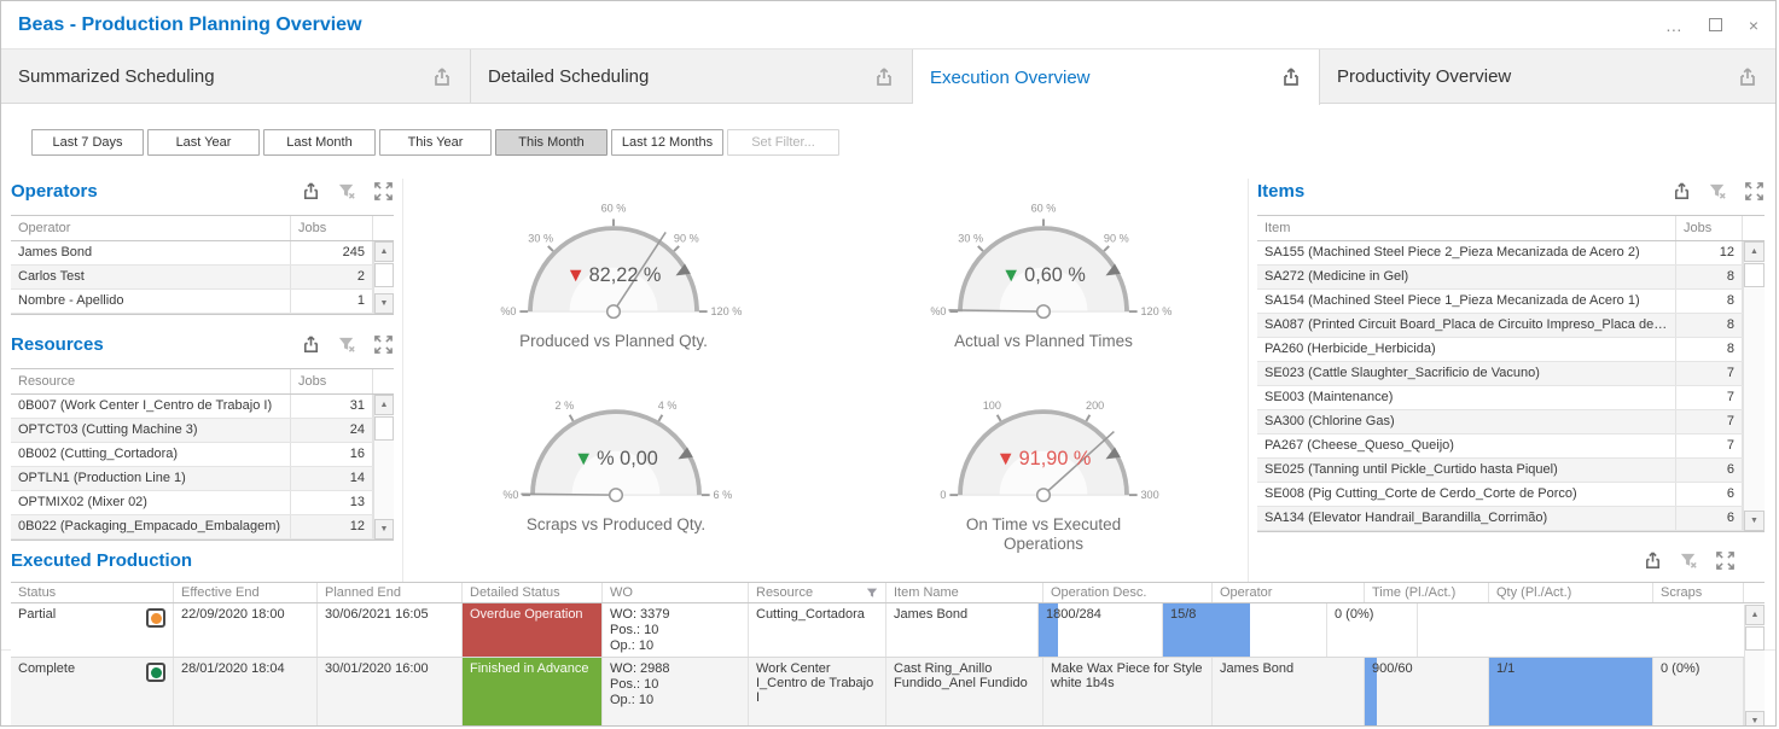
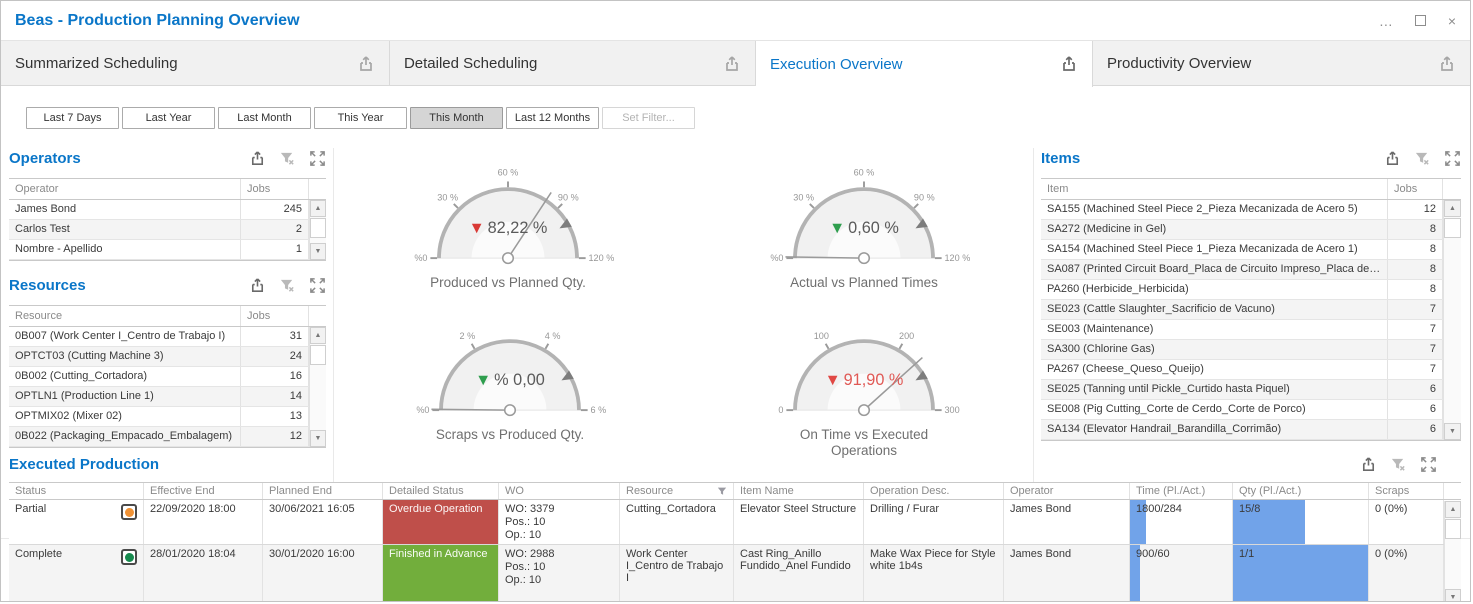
  Beas - Production Planning Overview
  …
  ×
  Summarized Scheduling
  Detailed Scheduling
  Execution Overview
  Productivity Overview
  Last 7 Days
  Last Year
  Last Month
  This Year
  This Month
  Last 12 Months
  Set Filter...
  Operators
  Operator
  Jobs
  James Bond
  245
  Carlos Test
  2
  Nombre - Apellido
  1
  Resources
  Resource
  Jobs
  0B007 (Work Center I_Centro de Trabajo I)
  31
  OPTCT03 (Cutting Machine 3)
  24
  0B002 (Cutting_Cortadora)
  16
  OPTLN1 (Production Line 1)
  14
  OPTMIX02 (Mixer 02)
  13
  0B022 (Packaging_Empacado_Embalagem)
  12
  Items
  Item
  Jobs
- SA155 (Machined Steel Piece 2_Pieza Mecanizada de Acero 2)
+ SA155 (Machined Steel Piece 2_Pieza Mecanizada de Acero 5)
  12
  SA272 (Medicine in Gel)
  8
  SA154 (Machined Steel Piece 1_Pieza Mecanizada de Acero 1)
  8
  SA087 (Printed Circuit Board_Placa de Circuito Impreso_Placa de Cir
  8
  PA260 (Herbicide_Herbicida)
  8
  SE023 (Cattle Slaughter_Sacrificio de Vacuno)
  7
  SE003 (Maintenance)
  7
  SA300 (Chlorine Gas)
  7
  PA267 (Cheese_Queso_Queijo)
  7
  SE025 (Tanning until Pickle_Curtido hasta Piquel)
  6
  SE008 (Pig Cutting_Corte de Cerdo_Corte de Porco)
  6
  SA134 (Elevator Handrail_Barandilla_Corrimão)
  6
  30 %
  60 %
  90 %
  %0
  120 %
  ▼ 82,22 %
  Produced vs Planned Qty.
  30 %
  60 %
  90 %
  %0
  120 %
  ▼ 0,60 %
  Actual vs Planned Times
  2 %
  4 %
  %0
  6 %
  ▼ % 0,00
  Scraps vs Produced Qty.
  100
  200
  0
  300
  ▼ 91,90 %
  On Time vs Executed Operations
  Executed Production
  Status
  Effective End
  Planned End
  Detailed Status
  WO
  Resource
  Item Name
  Operation Desc.
  Operator
  Time (Pl./Act.)
  Qty (Pl./Act.)
  Scraps
  Partial
  22/09/2020 18:00
  30/06/2021 16:05
  Overdue Operation
  WO: 3379
  Pos.: 10
  Op.: 10
  Cutting_Cortadora
+ Elevator Steel Structure
+ Drilling / Furar
  James Bond
  1800/284
  15/8
  0 (0%)
  Complete
  28/01/2020 18:04
  30/01/2020 16:00
  Finished in Advance
  WO: 2988
  Pos.: 10
  Op.: 10
  Work Center I_Centro de Trabajo I
  Cast Ring_Anillo Fundido_Anel Fundido
  Make Wax Piece for Style white 1b4s
  James Bond
  900/60
  1/1
  0 (0%)
